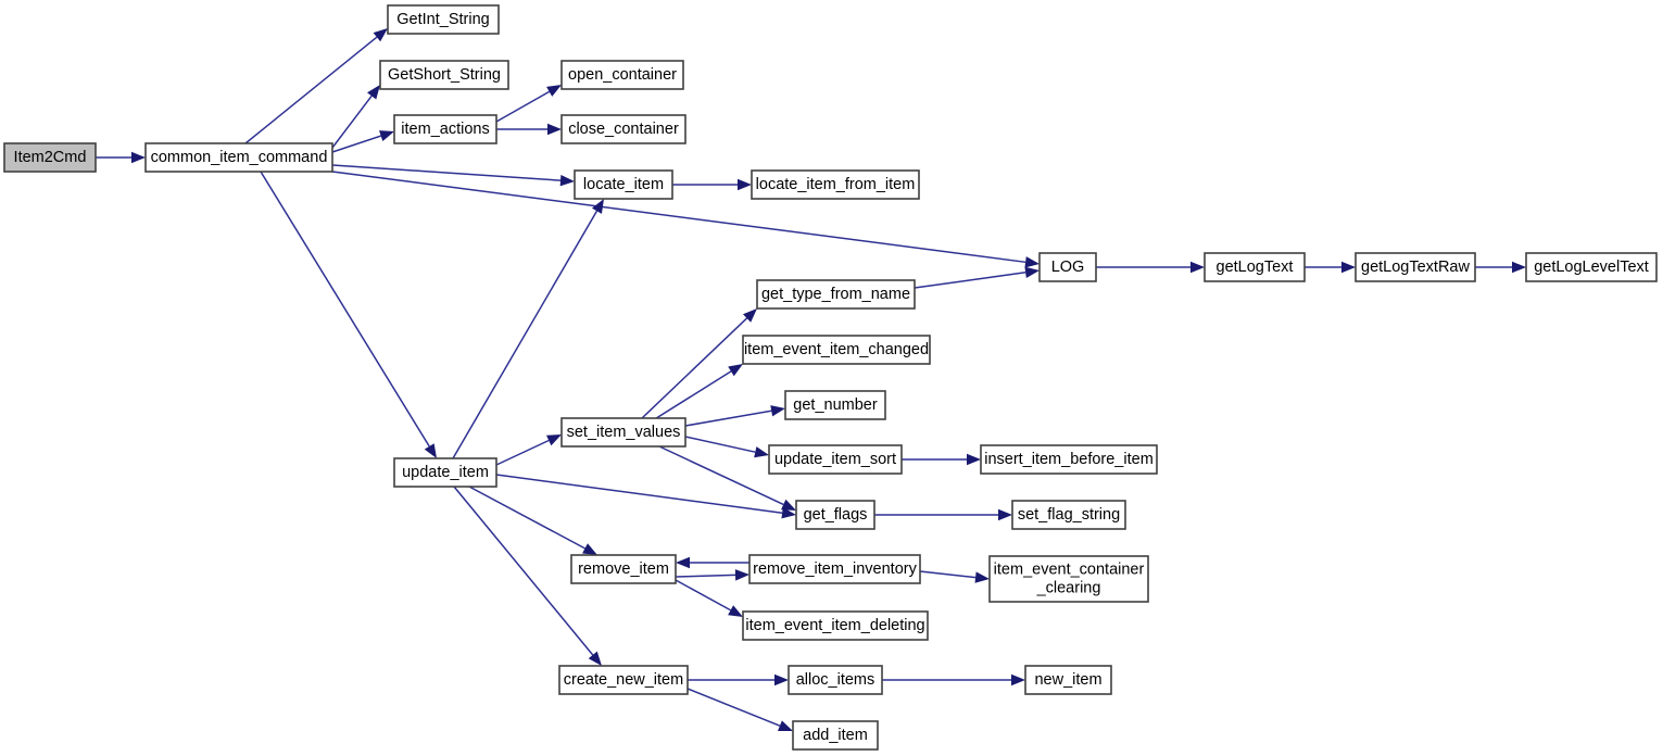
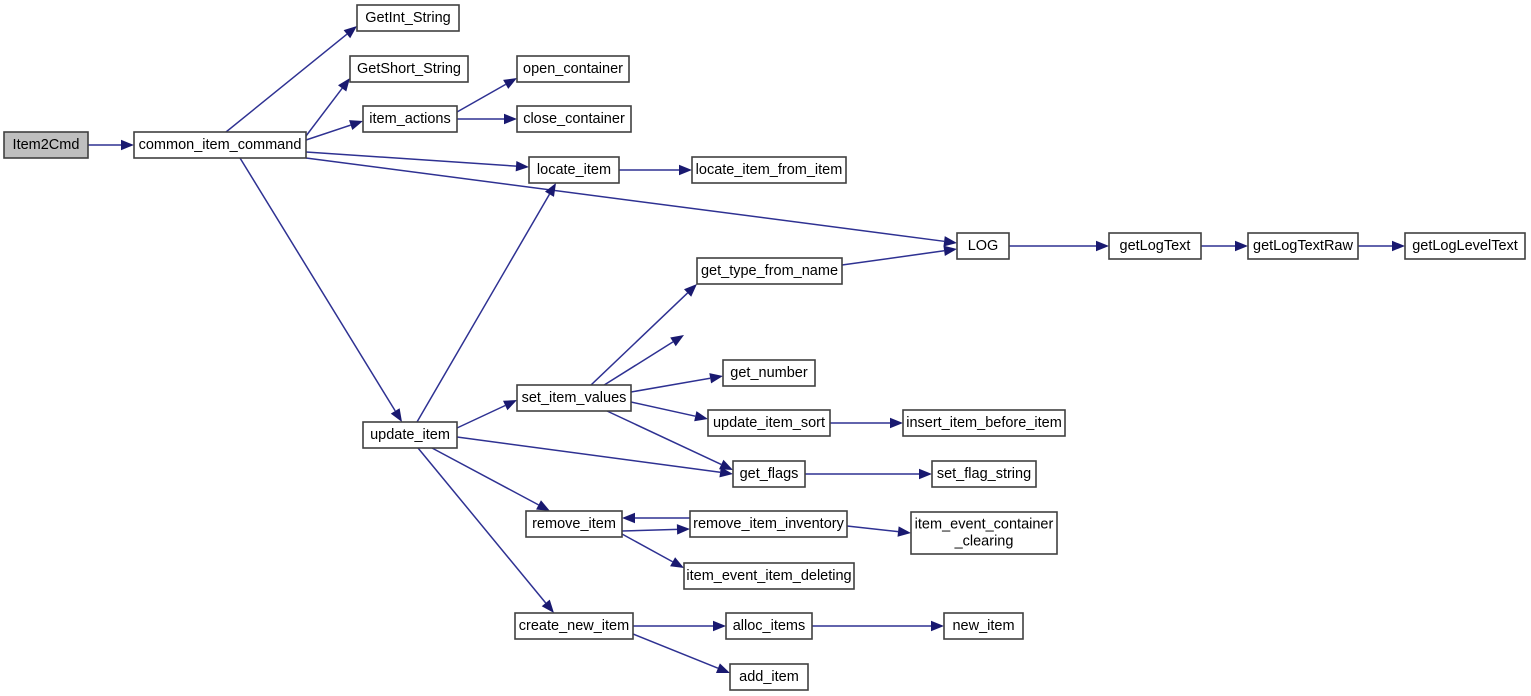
  Item2Cmd
  common_item_command
  GetInt_String
  GetShort_String
  item_actions
  open_container
  close_container
  locate_item
  locate_item_from_item
  LOG
  getLogText
  getLogTextRaw
  getLogLevelText
  get_type_from_name
- item_event_item_changed
  get_number
  set_item_values
  update_item_sort
  insert_item_before_item
  update_item
  get_flags
  set_flag_string
  remove_item
  remove_item_inventory
  item_event_container
  _clearing
  item_event_item_deleting
  create_new_item
  alloc_items
  new_item
  add_item
